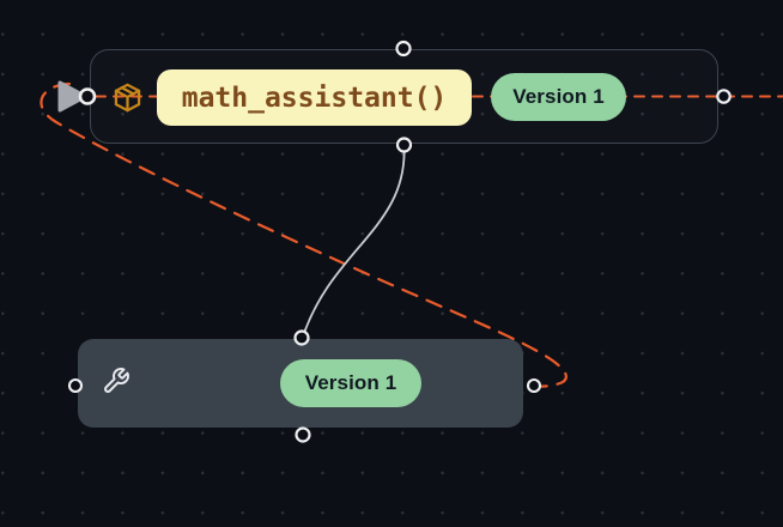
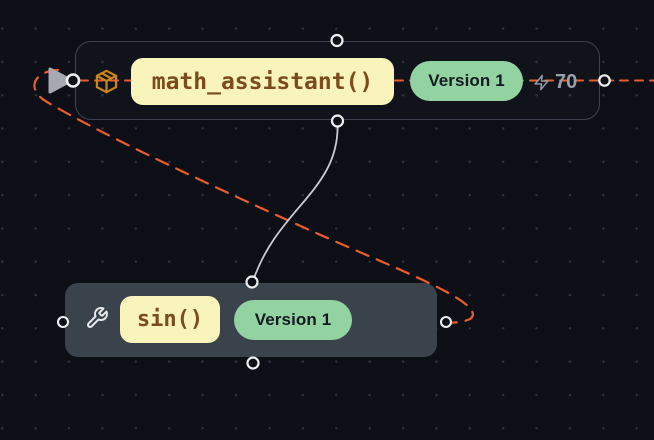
  math_assistant()
  Version 1
+ 70
+ sin()
  Version 1
